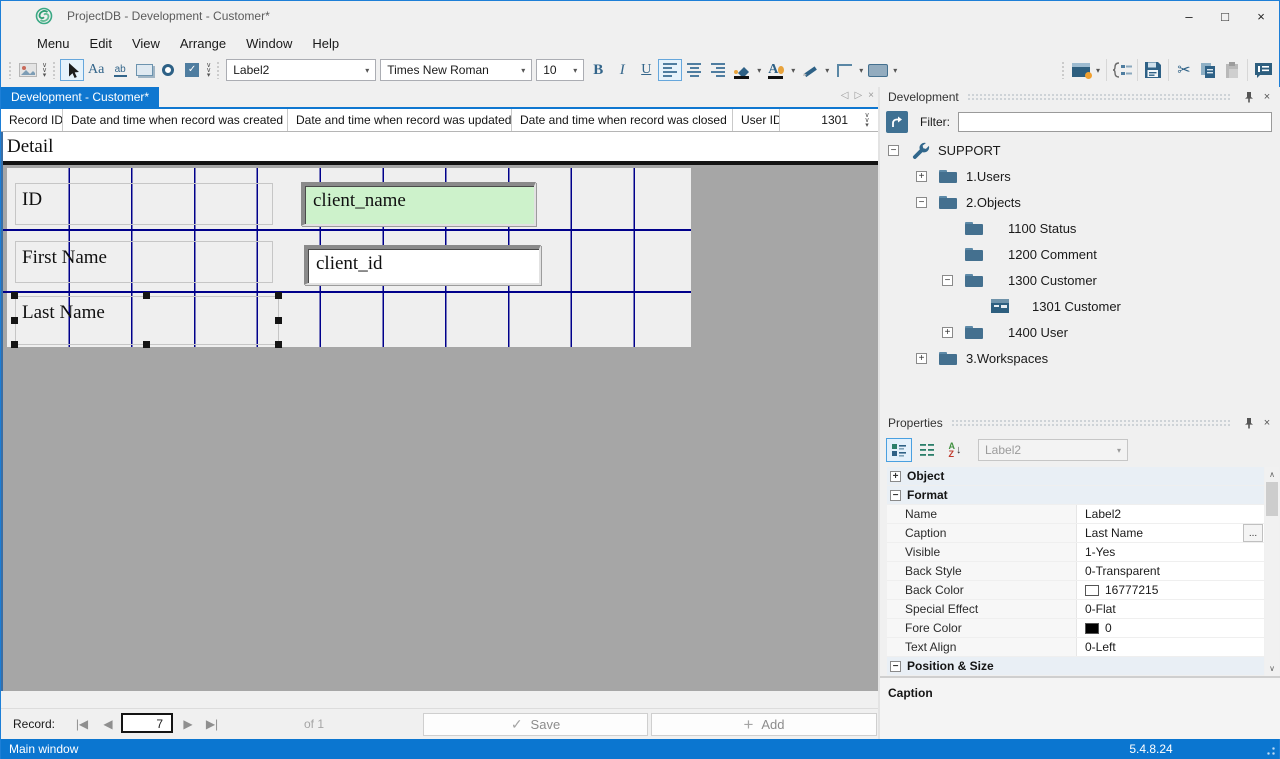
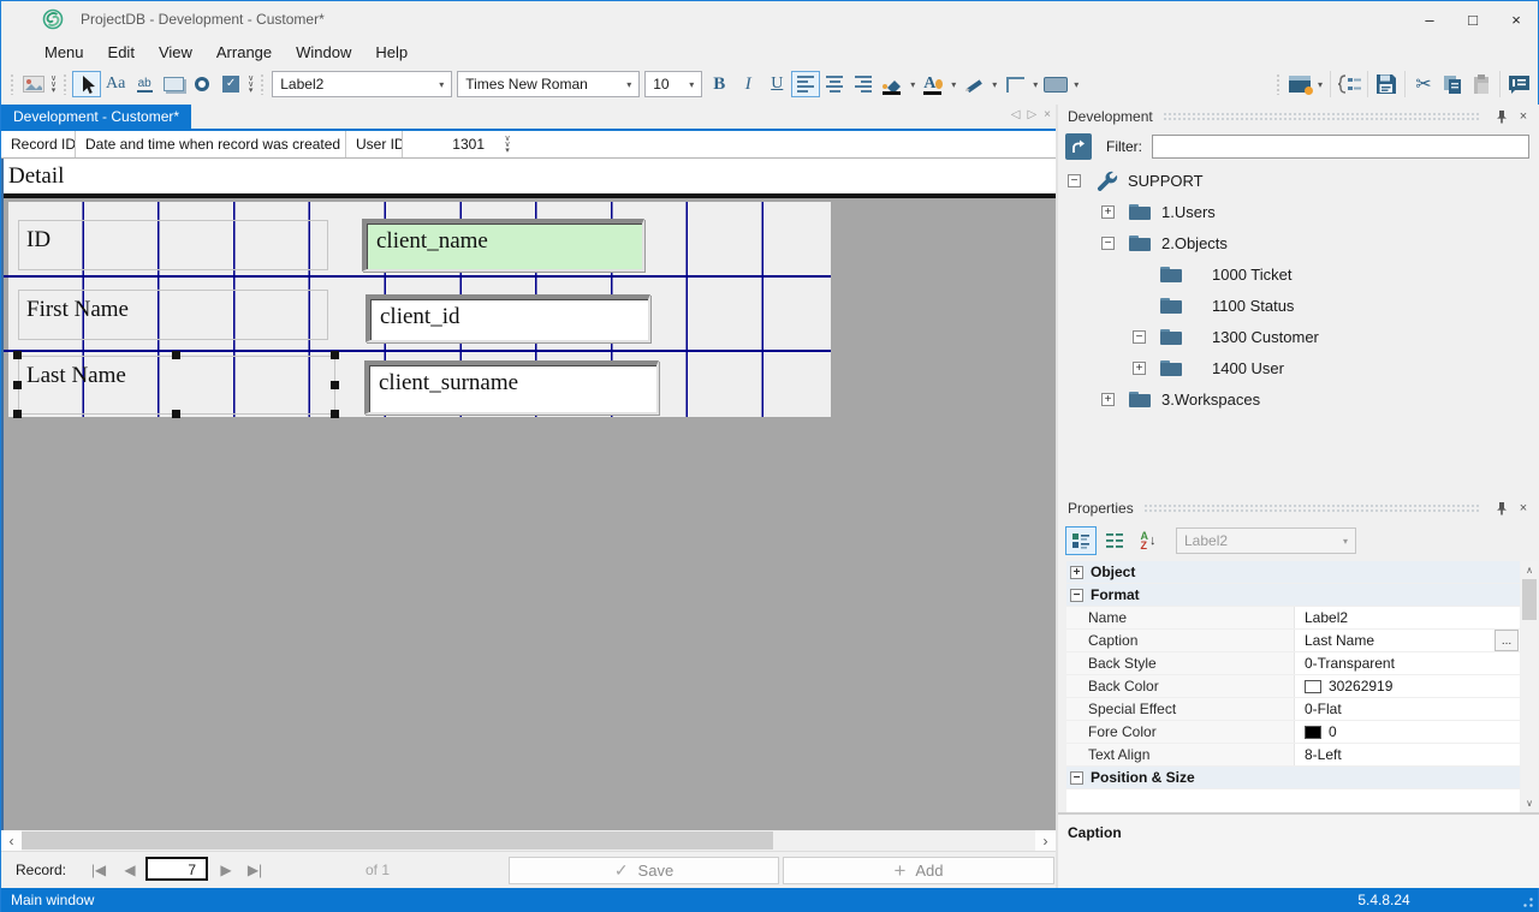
  ProjectDB - Development - Customer*
  –
  □
  ×
  Menu
  Edit
  View
  Arrange
  Window
  Help
  Aa
  ab
  ✓
  Label2
  ▾
  Times New Roman
  ▾
  10
  ▾
  B
  I
  U
  ▾
  A
  ▾
  ▾
  ▾
  ▾
  ▾
  ✂
  Development - Customer*
  ◁
  ▷
  ×
  Record ID
  Date and time when record was created
- Date and time when record was updated
- Date and time when record was closed
  User ID
  1301
  Detail
  ID
  client_name
  First Name
  client_id
  Last Name
+ client_surname
+ ‹
+ ›
  Record:
  |◀
  ◀
  7
  ▶
  ▶|
  of 1
  ✓
  Save
  +
  Add
  Development
  ×
  Filter:
  −
  SUPPORT
  +
  1.Users
  −
  2.Objects
+ 1000 Ticket
  1100 Status
- 1200 Comment
  −
  1300 Customer
- 1301 Customer
  +
  1400 User
  +
  3.Workspaces
  Properties
  ×
  A
  Z
  ↓
  Label2
  ▾
  +
  Object
  −
  Format
  Name
  Label2
  Caption
  Last Name
  ...
- Visible
- 1-Yes
  Back Style
  0-Transparent
  Back Color
- 16777215
+ 30262919
  Special Effect
  0-Flat
  Fore Color
  0
  Text Align
- 0-Left
+ 8-Left
  −
  Position & Size
  ∧
  ∨
  Caption
  Main window
  5.4.8.24
